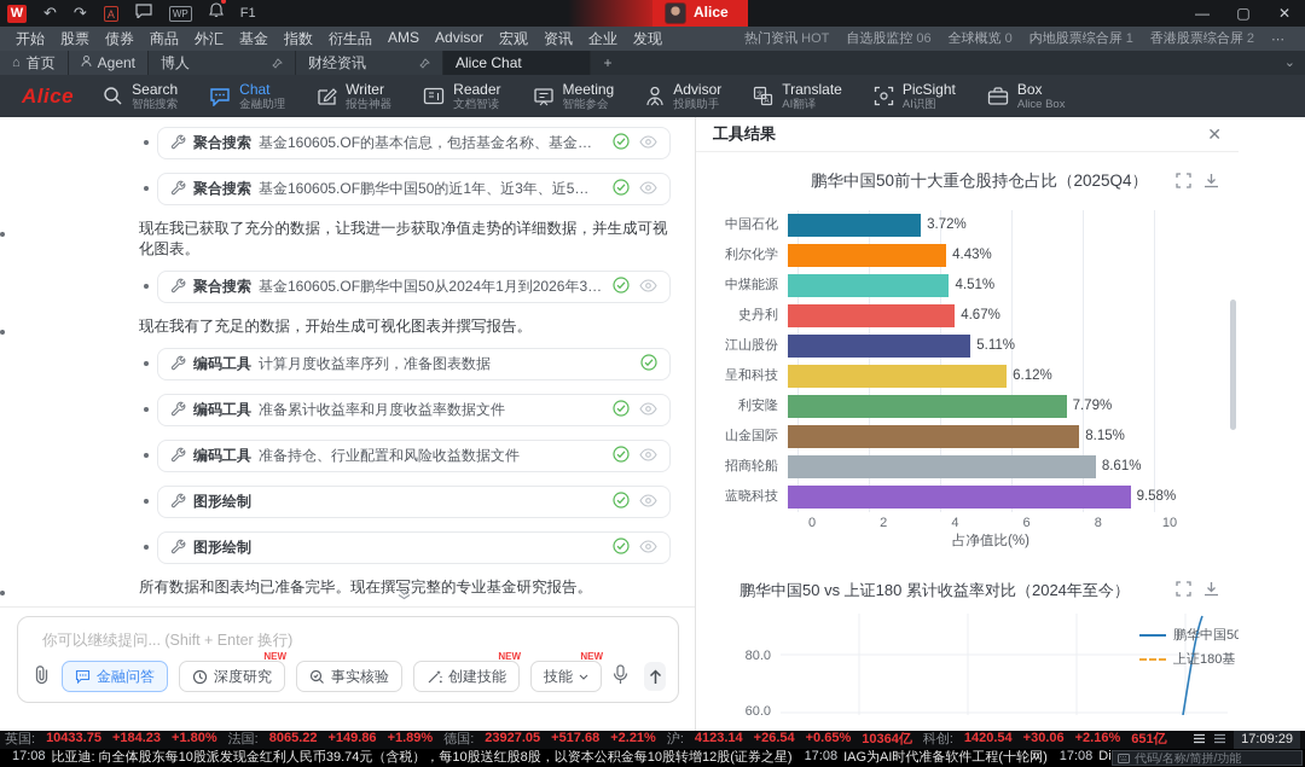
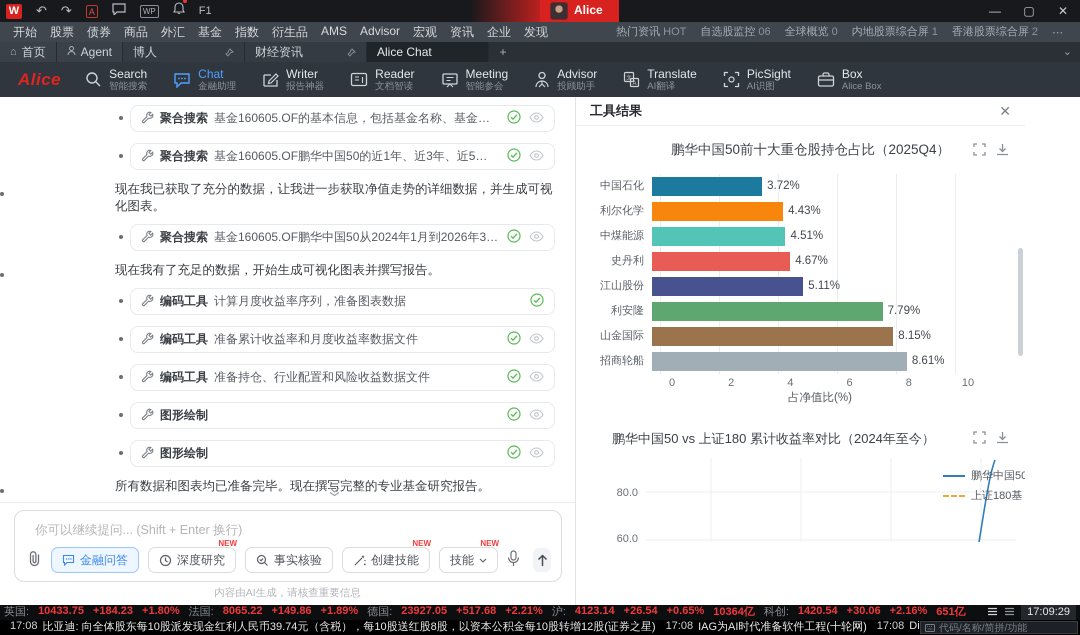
  W
  ↶
  ↷
  A
  WP
  F1
  Alice
  —
  ▢
  ✕
  开始
  股票
  债券
  商品
  外汇
  基金
  指数
  衍生品
  AMS
  Advisor
  宏观
  资讯
  企业
  发现
  热门资讯
  HOT
  自选股监控
  06
  全球概览
  0
  内地股票综合屏
  1
  香港股票综合屏
  2
  ⋯
  ⌂
  首页
  Agent
  博人
  财经资讯
  Alice Chat
  +
  ⌄
  Alice
  Search
  智能搜索
  Chat
  金融助理
  Writer
  报告神器
  Reader
  文档智读
  Meeting
  智能参会
  Advisor
  投顾助手
  Translate
  AI翻译
  PicSight
  AI识图
  Box
  Alice Box
  聚合搜索
  基金160605.OF的基本信息，包括基金名称、基金类型
  聚合搜索
  基金160605.OF鹏华中国50的近1年、近3年、近5年、
  现在我已获取了充分的数据，让我进一步获取净值走势的详细数据，并生成可视化图表。
  聚合搜索
  基金160605.OF鹏华中国50从2024年1月到2026年3月
  现在我有了充足的数据，开始生成可视化图表并撰写报告。
  编码工具
  计算月度收益率序列，准备图表数据
  编码工具
  准备累计收益率和月度收益率数据文件
  编码工具
  准备持仓、行业配置和风险收益数据文件
  图形绘制
  图形绘制
  所有数据和图表均已准备完毕。现在撰写完整的专业基金研究报告。
  你可以继续提问... (Shift + Enter 换行)
  金融问答
  NEW
  深度研究
  事实核验
  NEW
  创建技能
  NEW
  技能
+ 内容由AI生成，请核查重要信息
  工具结果
  ✕
  鹏华中国50前十大重仓股持仓占比（2025Q4）
  中国石化
  3.72%
  利尔化学
  4.43%
  中煤能源
  4.51%
  史丹利
  4.67%
  江山股份
  5.11%
- 呈和科技
- 6.12%
  利安隆
  7.79%
  山金国际
  8.15%
  招商轮船
  8.61%
- 蓝晓科技
- 9.58%
  0
  2
  4
  6
  8
  10
  占净值比(%)
  鹏华中国50 vs 上证180 累计收益率对比（2024年至今）
  80.0
  60.0
  鹏华中国50
  上证180基
  英国:
  10433.75
  +184.23
  +1.80%
  法国:
  8065.22
  +149.86
  +1.89%
  德国:
  23927.05
  +517.68
  +2.21%
  沪:
  4123.14
  +26.54
  +0.65%
  10364亿
  科创:
  1420.54
  +30.06
  +2.16%
  651亿
  17:09:29
  17:08
  比亚迪: 向全体股东每10股派发现金红利人民币39.74元（含税），每10股送红股8股，以资本公积金每10股转增12股(证券之星)
  17:08
  IAG为AI时代准备软件工程(十轮网)
  17:08
  代码/名称/简拼/功能
